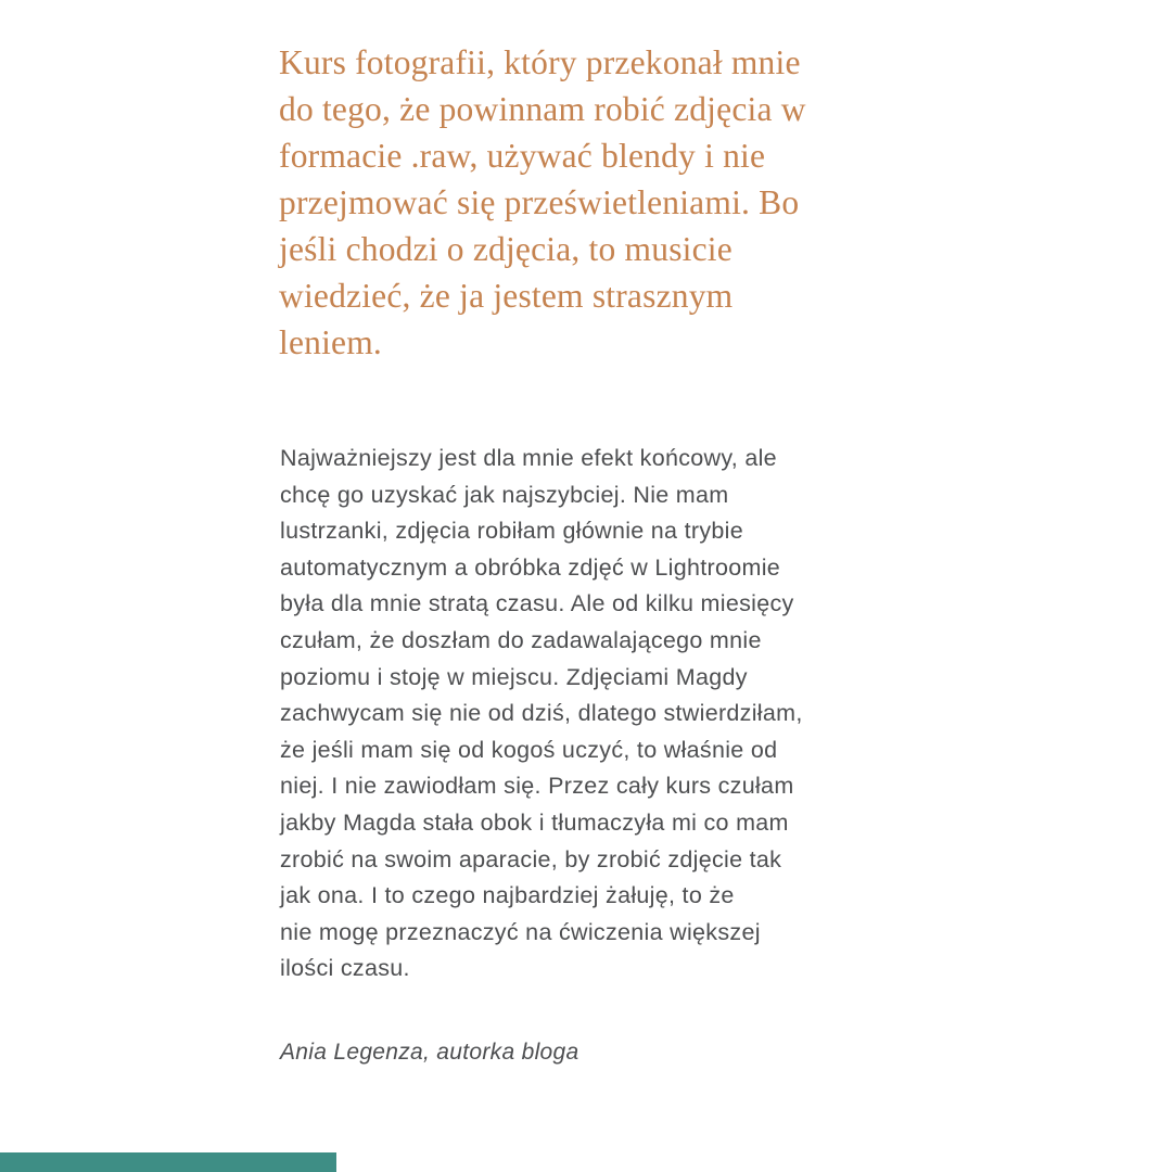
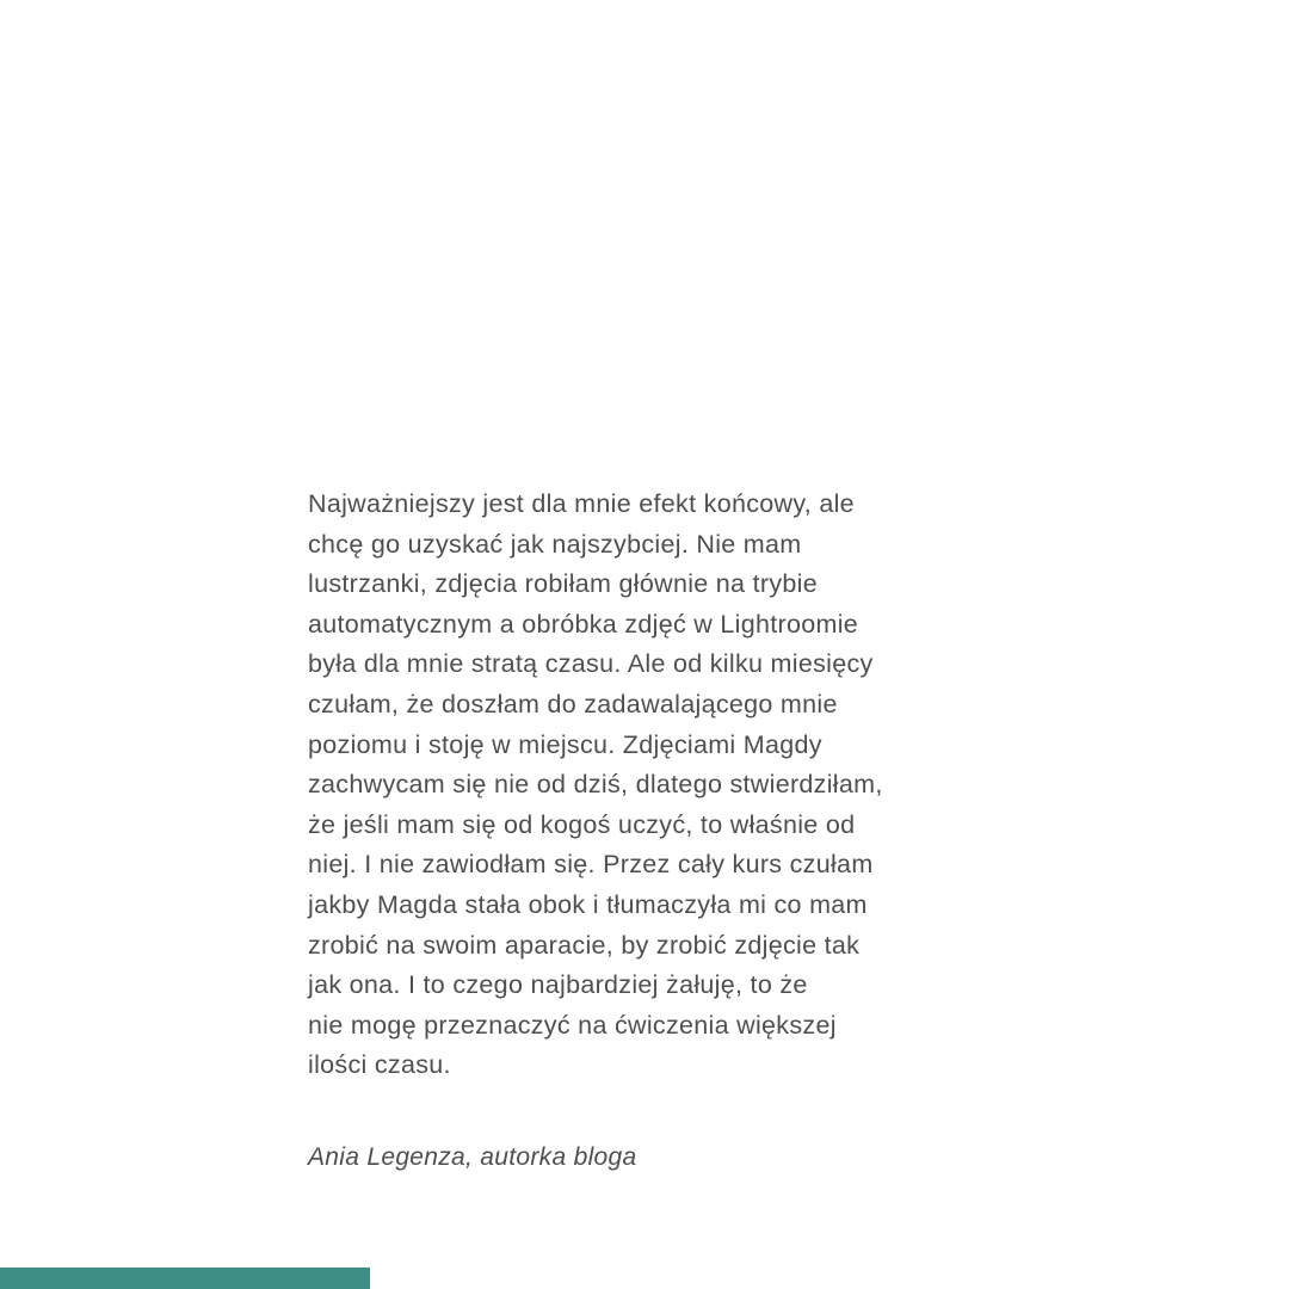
- Kurs fotografii, który przekonał mnie
- do tego, że powinnam robić zdjęcia w
- formacie .raw, używać blendy i nie
- przejmować się prześwietleniami. Bo
- jeśli chodzi o zdjęcia, to musicie
- wiedzieć, że ja jestem strasznym
- leniem.
  Najważniejszy jest dla mnie efekt końcowy, ale
  chcę go uzyskać jak najszybciej. Nie mam
  lustrzanki, zdjęcia robiłam głównie na trybie
  automatycznym a obróbka zdjęć w Lightroomie
  była dla mnie stratą czasu. Ale od kilku miesięcy
  czułam, że doszłam do zadawalającego mnie
  poziomu i stoję w miejscu. Zdjęciami Magdy
  zachwycam się nie od dziś, dlatego stwierdziłam,
  że jeśli mam się od kogoś uczyć, to właśnie od
  niej. I nie zawiodłam się. Przez cały kurs czułam
  jakby Magda stała obok i tłumaczyła mi co mam
  zrobić na swoim aparacie, by zrobić zdjęcie tak
  jak ona. I to czego najbardziej żałuję, to że
  nie mogę przeznaczyć na ćwiczenia większej
  ilości czasu.
  Ania Legenza, autorka bloga
